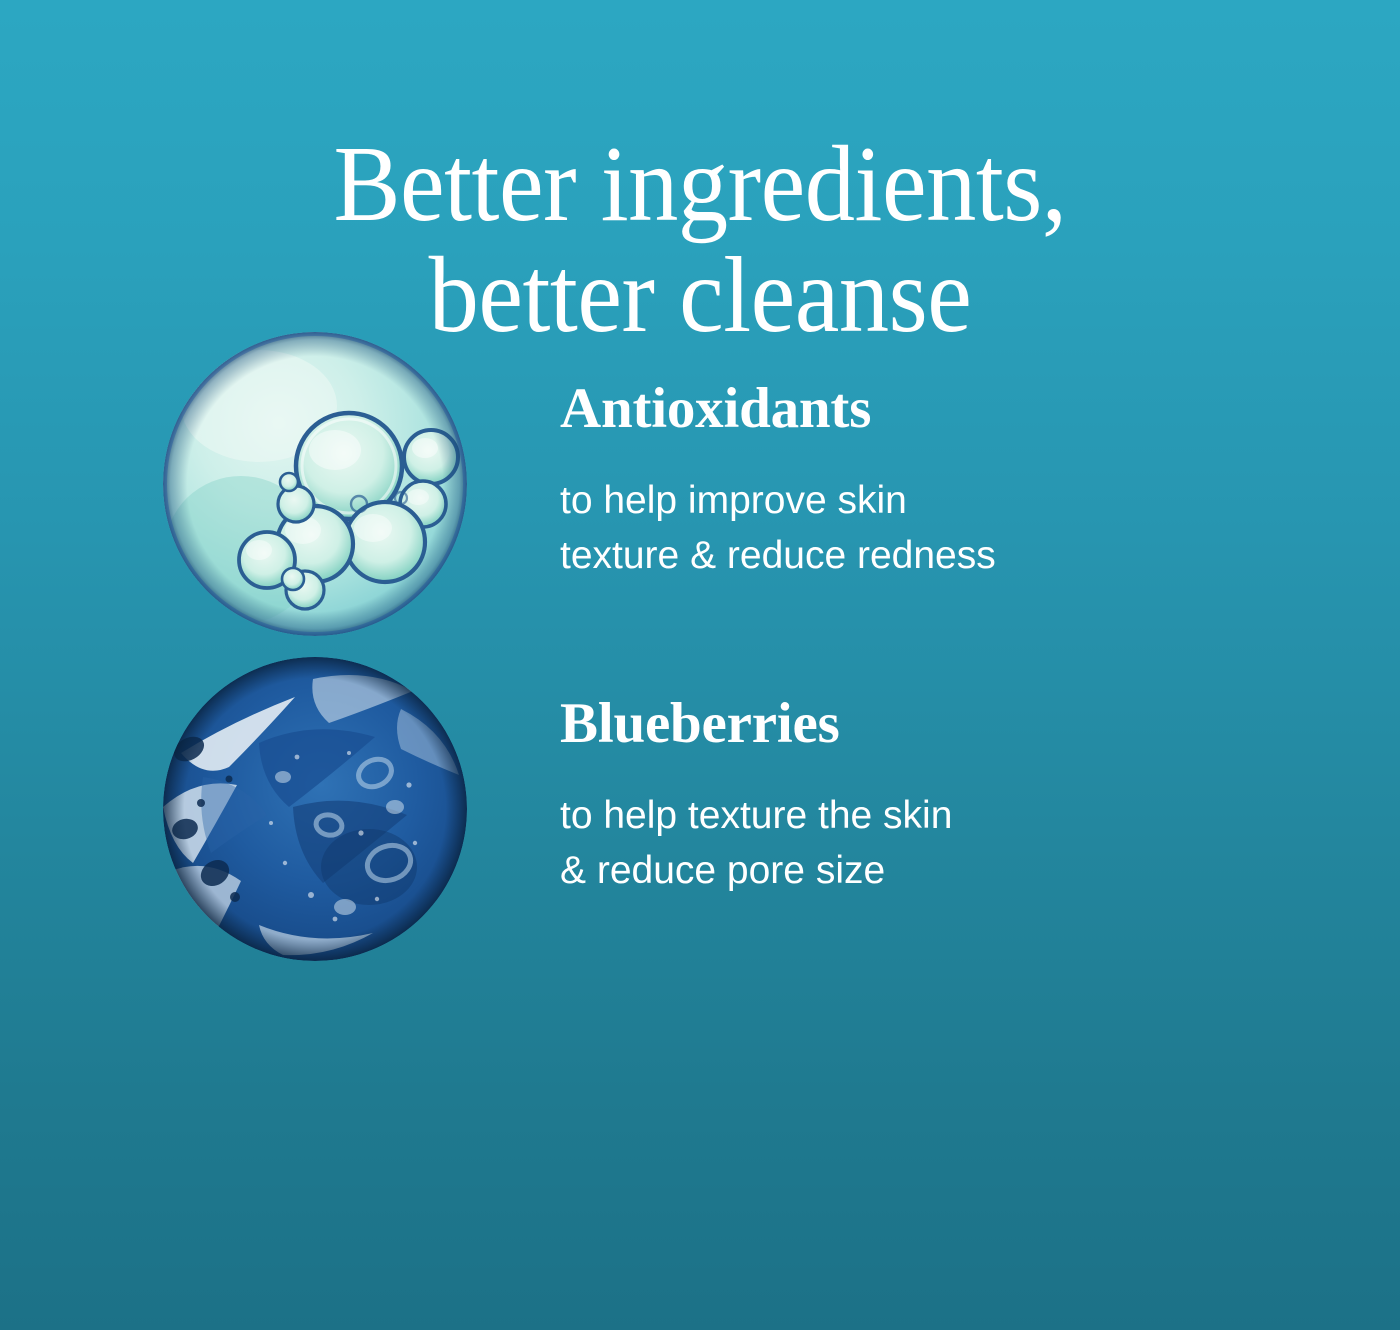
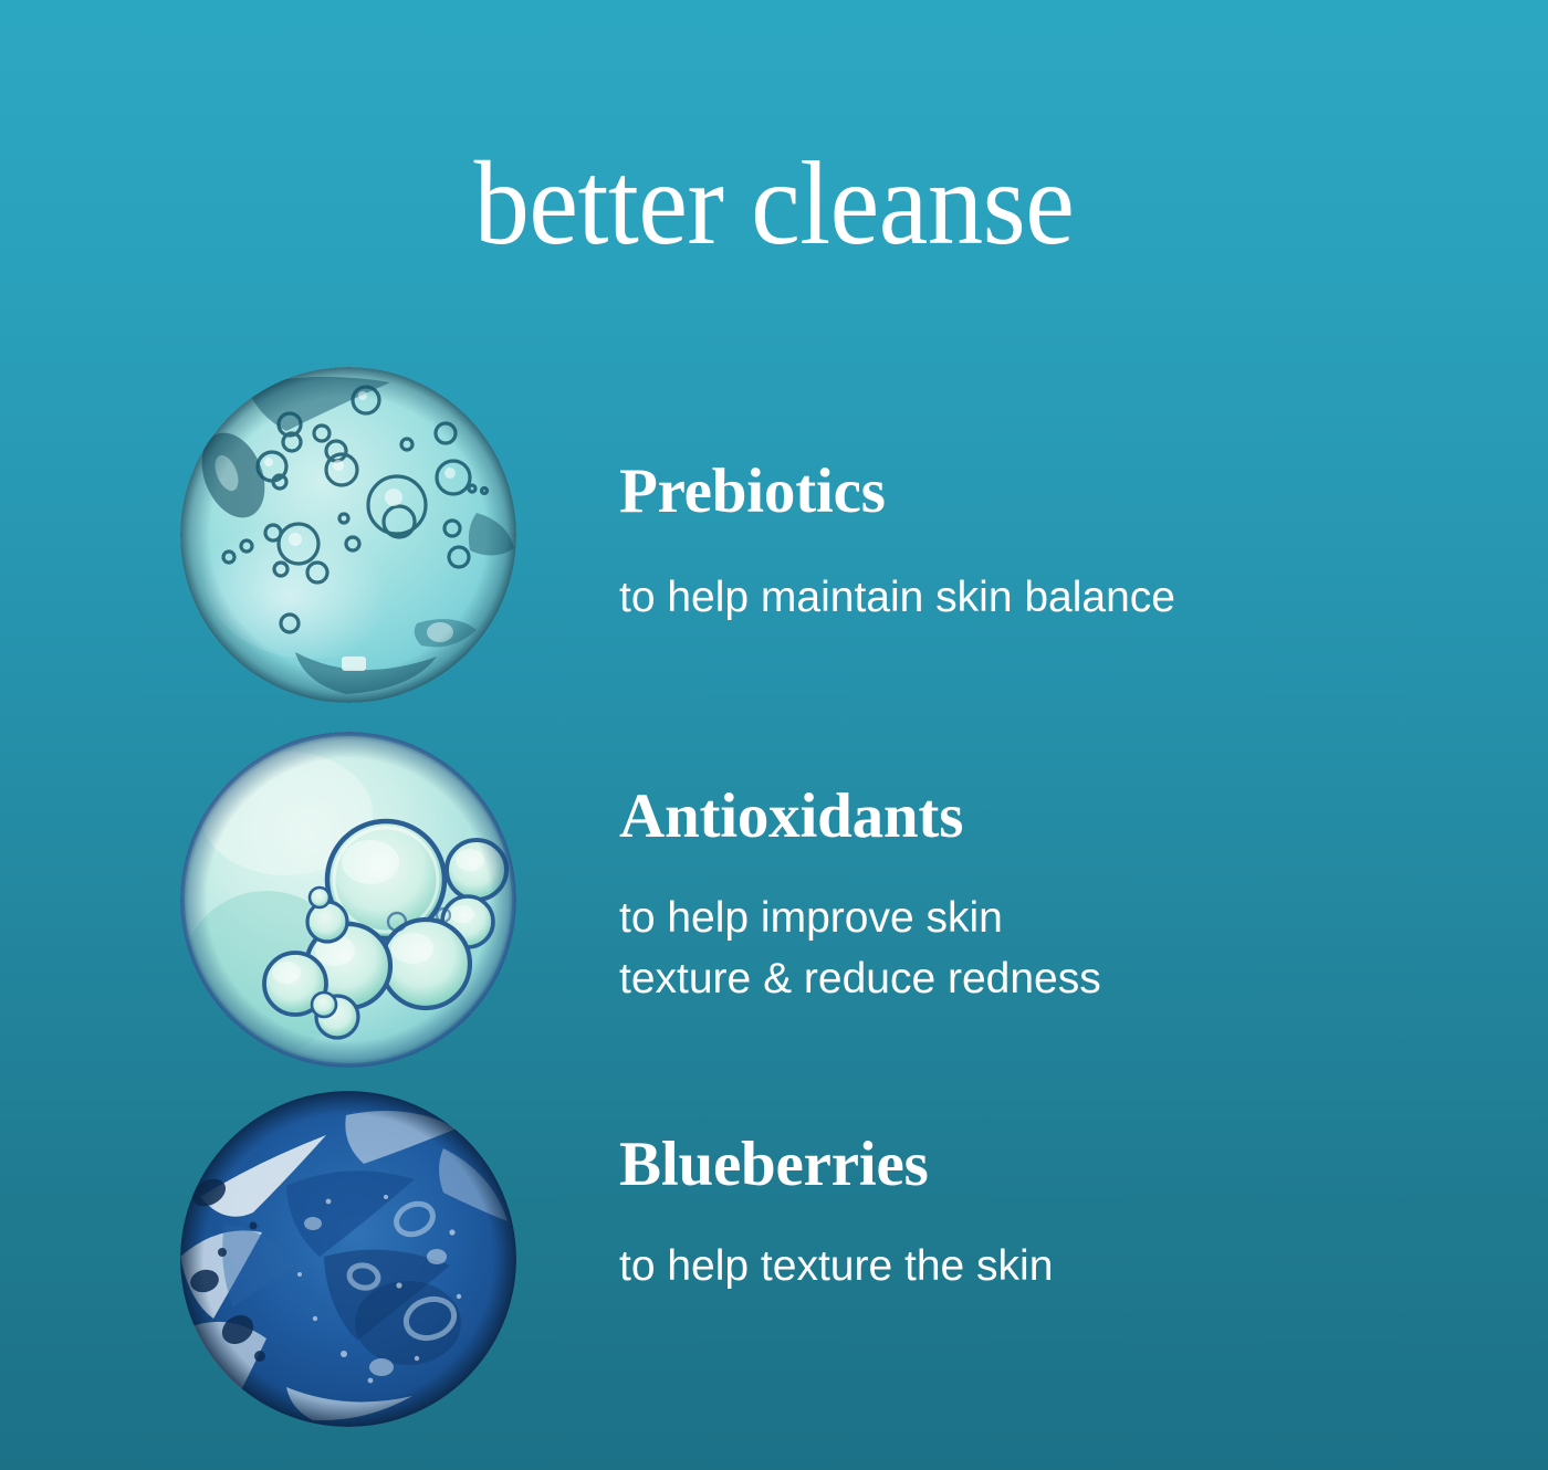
- Better ingredients,
  better cleanse
+ Prebiotics
+ to help maintain skin balance
  Antioxidants
  to help improve skin
  texture & reduce redness
  Blueberries
  to help texture the skin
- & reduce pore size
